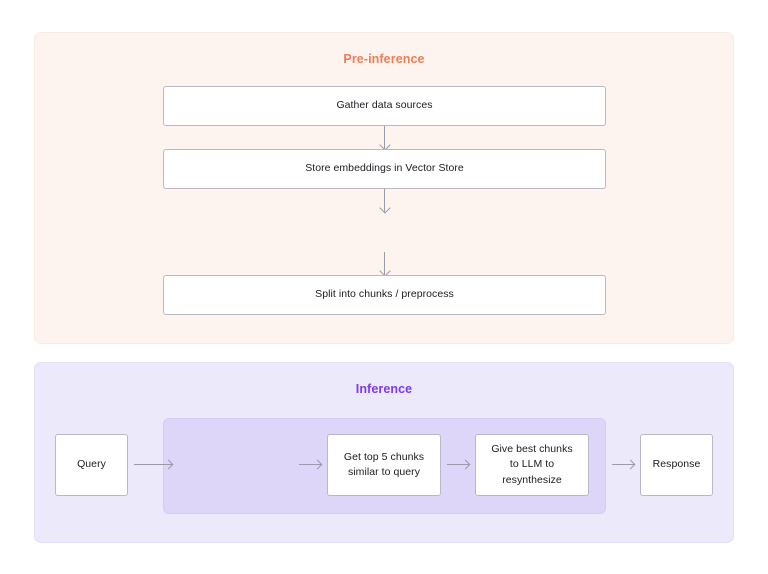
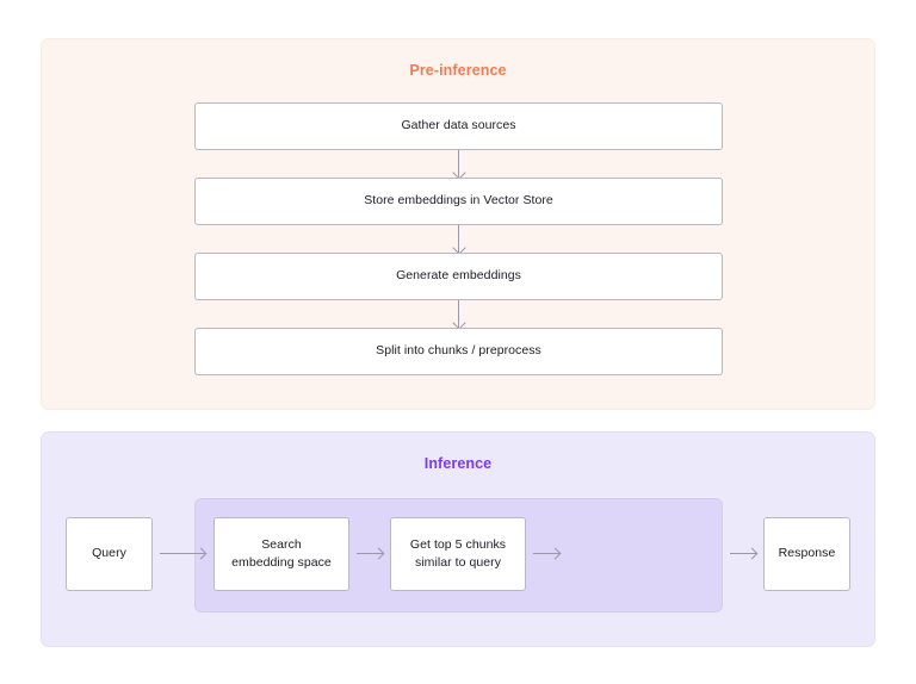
  Pre-inference
  Gather data sources
  Store embeddings in Vector Store
+ Generate embeddings
  Split into chunks / preprocess
  Inference
  Query
+ Search
+ embedding space
  Get top 5 chunks
  similar to query
- Give best chunks
- to LLM to
- resynthesize
  Response
